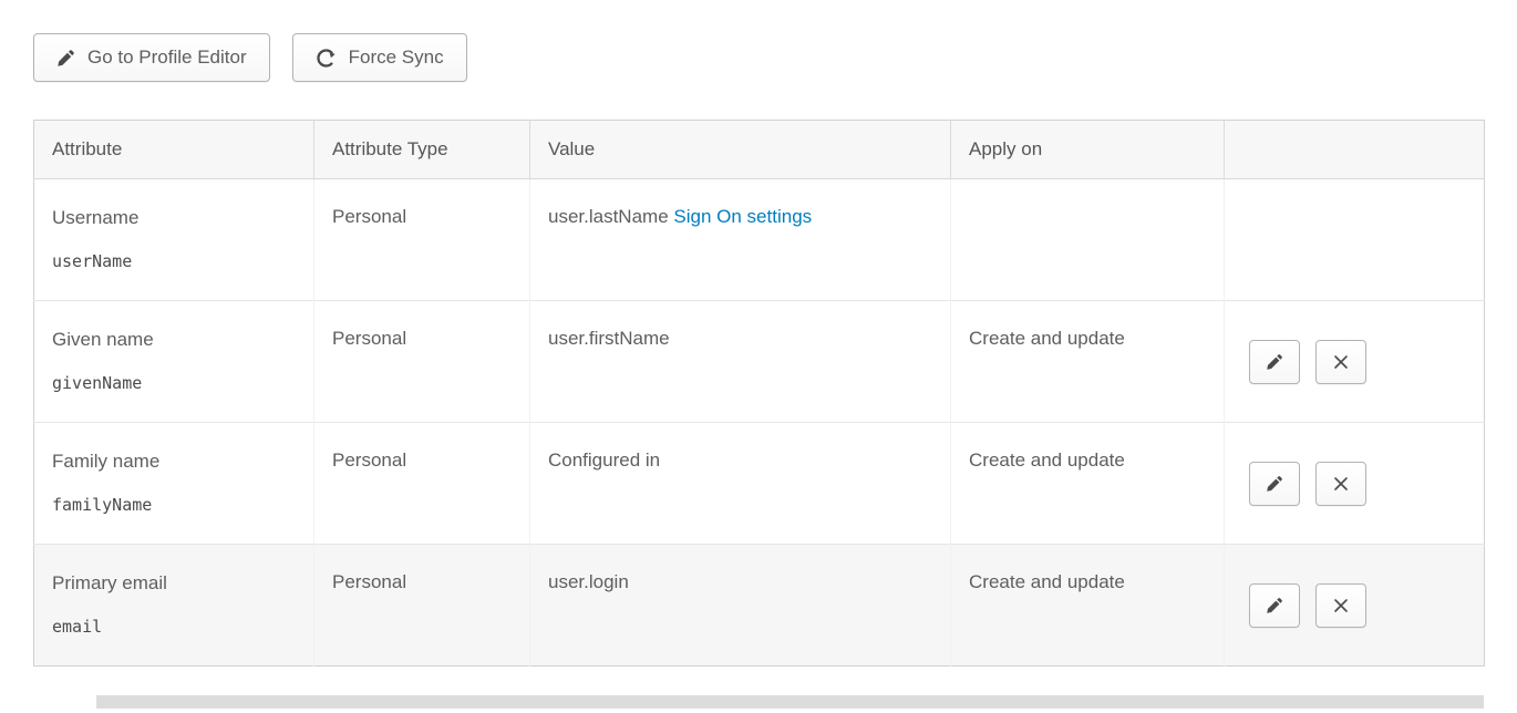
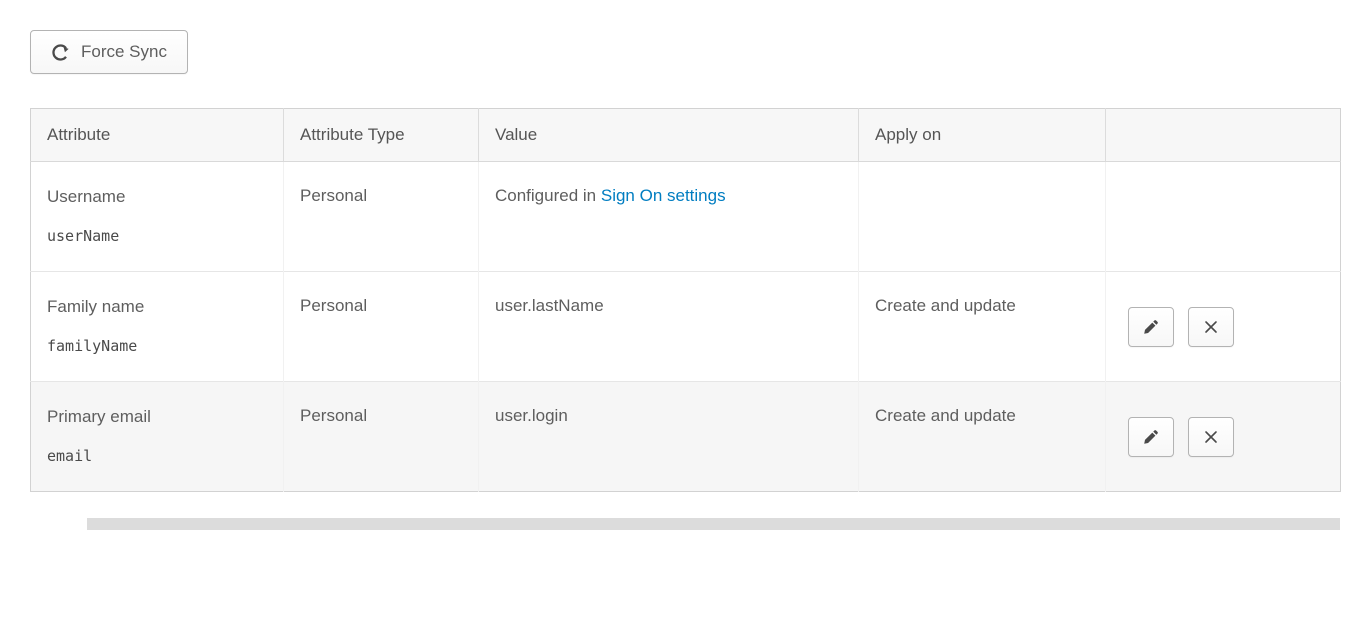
- Go to Profile Editor
  Force Sync
  Attribute	Attribute Type	Value	Apply on
- Username userName	Personal	user.lastName Sign On settings
+ Username userName	Personal	Configured in Sign On settings
- Given name givenName	Personal	user.firstName	Create and update
- Family name familyName	Personal	Configured in	Create and update
+ Family name familyName	Personal	user.lastName	Create and update
  Primary email email	Personal	user.login	Create and update
